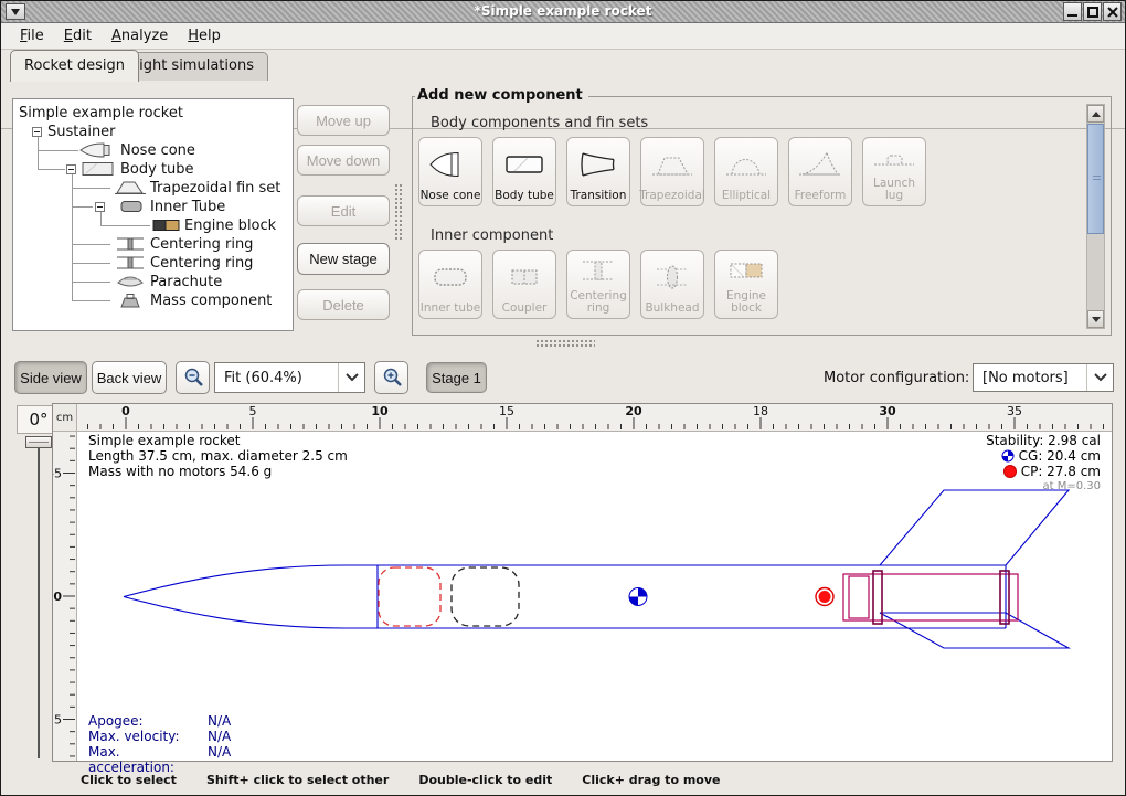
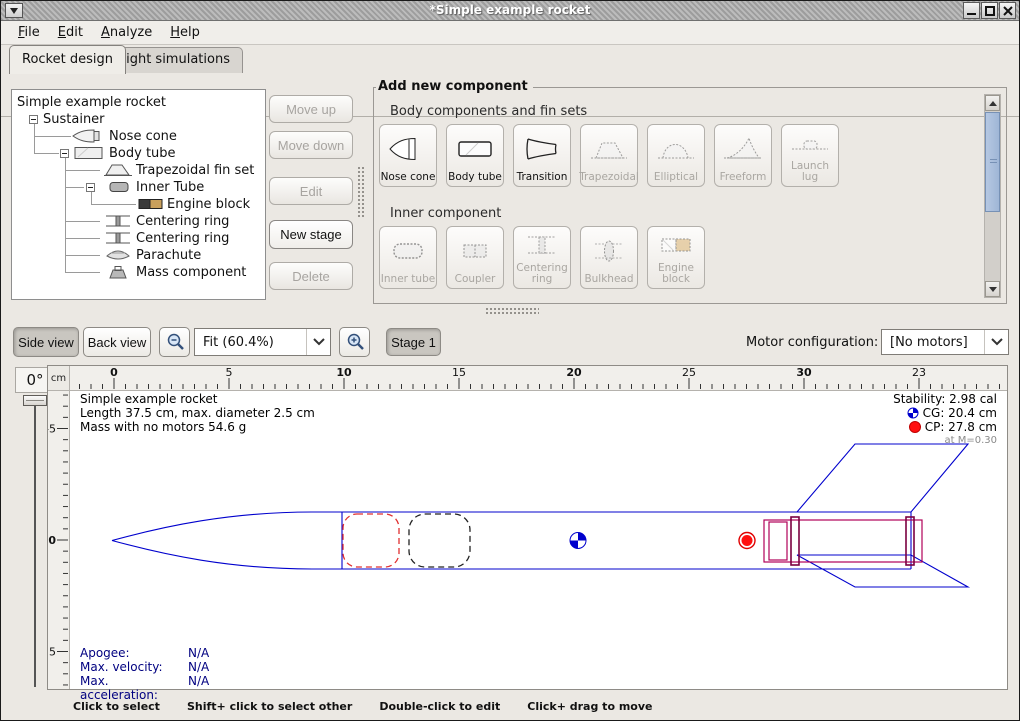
  *Simple example rocket
  File
  Edit
  Analyze
  Help
  Rocket design
  ight simulations
  Simple example rocket
  Sustainer
  Nose cone
  Body tube
  Trapezoidal fin set
  Inner Tube
  Engine block
  Centering ring
  Centering ring
  Parachute
  Mass component
  Move up
  Move down
  Edit
  New stage
  Delete
  Add new component
  Body components and fin sets
  Nose cone
  Body tube
  Transition
  Trapezoidal
  Elliptical
  Freeform
  Launch lug
  Inner component
  Inner tube
  Coupler
  Centering ring
  Bulkhead
  Engine block
  Side view
  Back view
  Fit (60.4%)
  Stage 1
  Motor configuration:
  [No motors]
  0°
  cm
  0
  5
  10
  15
  20
- 18
+ 25
  30
- 35
+ 23
  -5
  0
  5
  Simple example rocket
  Length 37.5 cm, max. diameter 2.5 cm
  Mass with no motors 54.6 g
  Stability: 2.98 cal
  CG: 20.4 cm
  CP: 27.8 cm
  at M=0.30
  Apogee:
  N/A
  Max. velocity:
  N/A
  Max. acceleration:
  N/A
  Click to select
  Shift+ click to select other
  Double-click to edit
  Click+ drag to move
